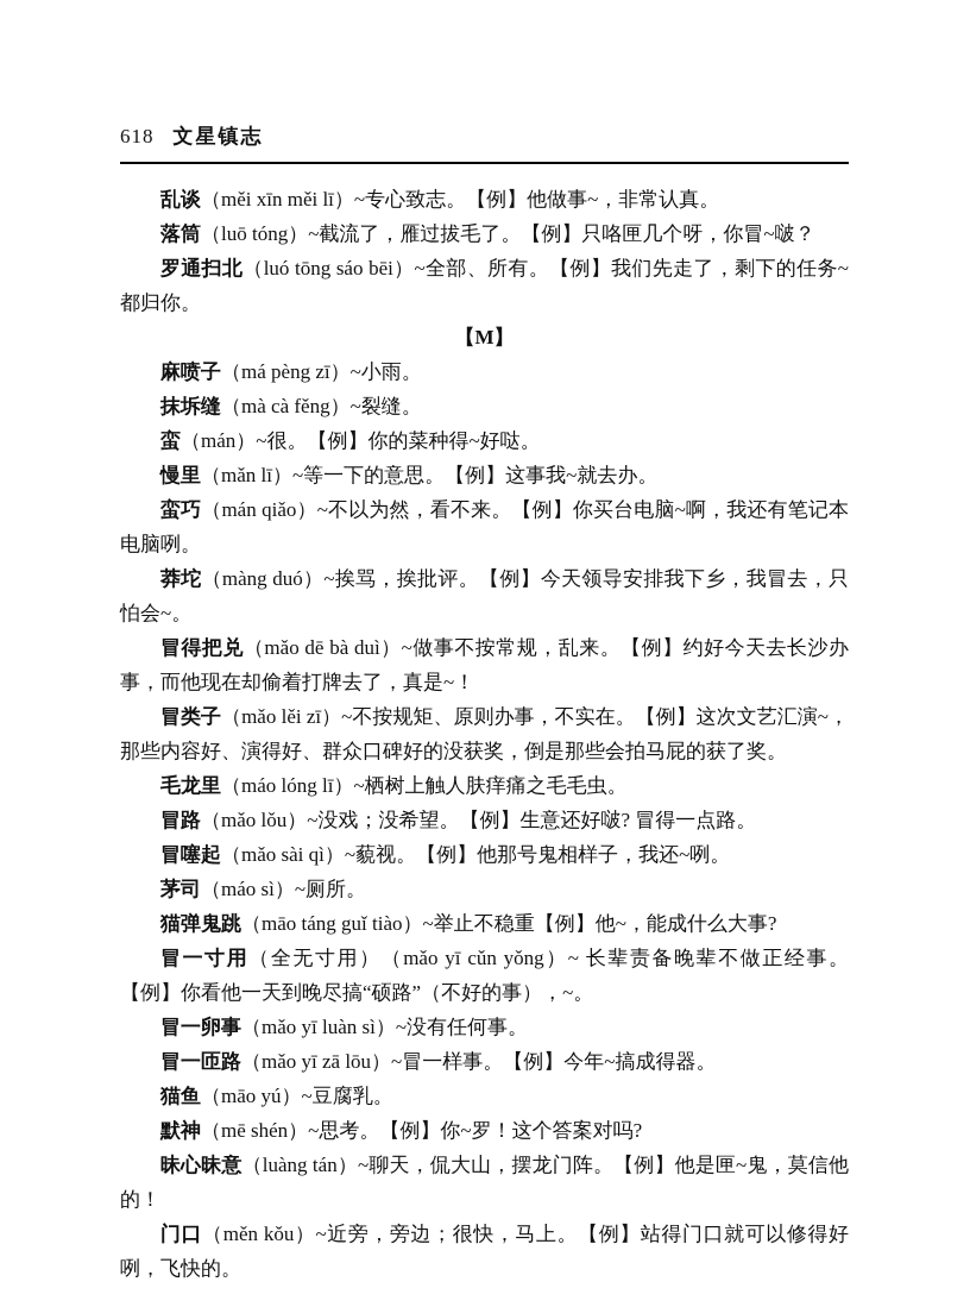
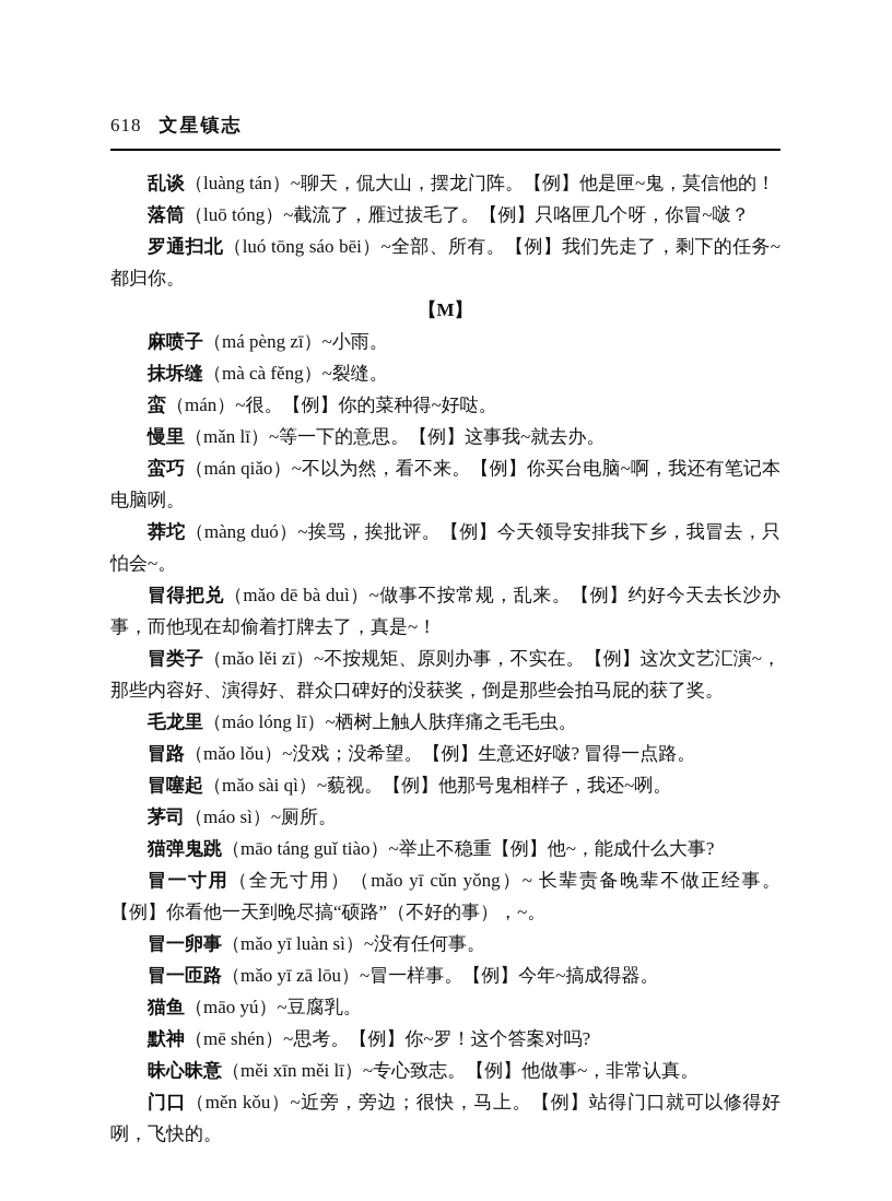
  618
  文星镇志
- 乱谈（měi xīn měi lī）~专心致志。【例】他做事~，非常认真。
+ 乱谈（luàng tán）~聊天，侃大山，摆龙门阵。【例】他是匣~鬼，莫信他的！
  落筒（luō tóng）~截流了，雁过拔毛了。【例】只咯匣几个呀，你冒~啵？
  罗通扫北（luó tōng sáo bēi）~全部、所有。【例】我们先走了，剩下的任务~都归你。
  【M】
  麻喷子（má pèng zī）~小雨。
  抹坼缝（mà cà fěng）~裂缝。
  蛮（mán）~很。【例】你的菜种得~好哒。
  慢里（mǎn lī）~等一下的意思。【例】这事我~就去办。
  蛮巧（mán qiǎo）~不以为然，看不来。【例】你买台电脑~啊，我还有笔记本电脑咧。
  莽坨（màng duó）~挨骂，挨批评。【例】今天领导安排我下乡，我冒去，只怕会~。
  冒得把兑（mǎo dē bà duì）~做事不按常规，乱来。【例】约好今天去长沙办事，而他现在却偷着打牌去了，真是~！
  冒类子（mǎo lěi zī）~不按规矩、原则办事，不实在。【例】这次文艺汇演~，那些内容好、演得好、群众口碑好的没获奖，倒是那些会拍马屁的获了奖。
  毛龙里（máo lóng lī）~栖树上触人肤痒痛之毛毛虫。
  冒路（mǎo lǒu）~没戏；没希望。【例】生意还好啵? 冒得一点路。
  冒噻起（mǎo sài qì）~藐视。【例】他那号鬼相样子，我还~咧。
  茅司（máo sì）~厕所。
  猫弹鬼跳（māo táng guǐ tiào）~举止不稳重【例】他~，能成什么大事?
  冒一寸用（全无寸用）（mǎo yī cǔn yǒng）~ 长辈责备晚辈不做正经事。【例】你看他一天到晚尽搞“硕路”（不好的事），~。
  冒一卵事（mǎo yī luàn sì）~没有任何事。
  冒一匝路（mǎo yī zā lōu）~冒一样事。【例】今年~搞成得器。
  猫鱼（māo yú）~豆腐乳。
  默神（mē shén）~思考。【例】你~罗！这个答案对吗?
- 昧心昧意（luàng tán）~聊天，侃大山，摆龙门阵。【例】他是匣~鬼，莫信他的！
+ 昧心昧意（měi xīn měi lī）~专心致志。【例】他做事~，非常认真。
  门口（měn kǒu）~近旁，旁边；很快，马上。【例】站得门口就可以修得好咧，飞快的。
